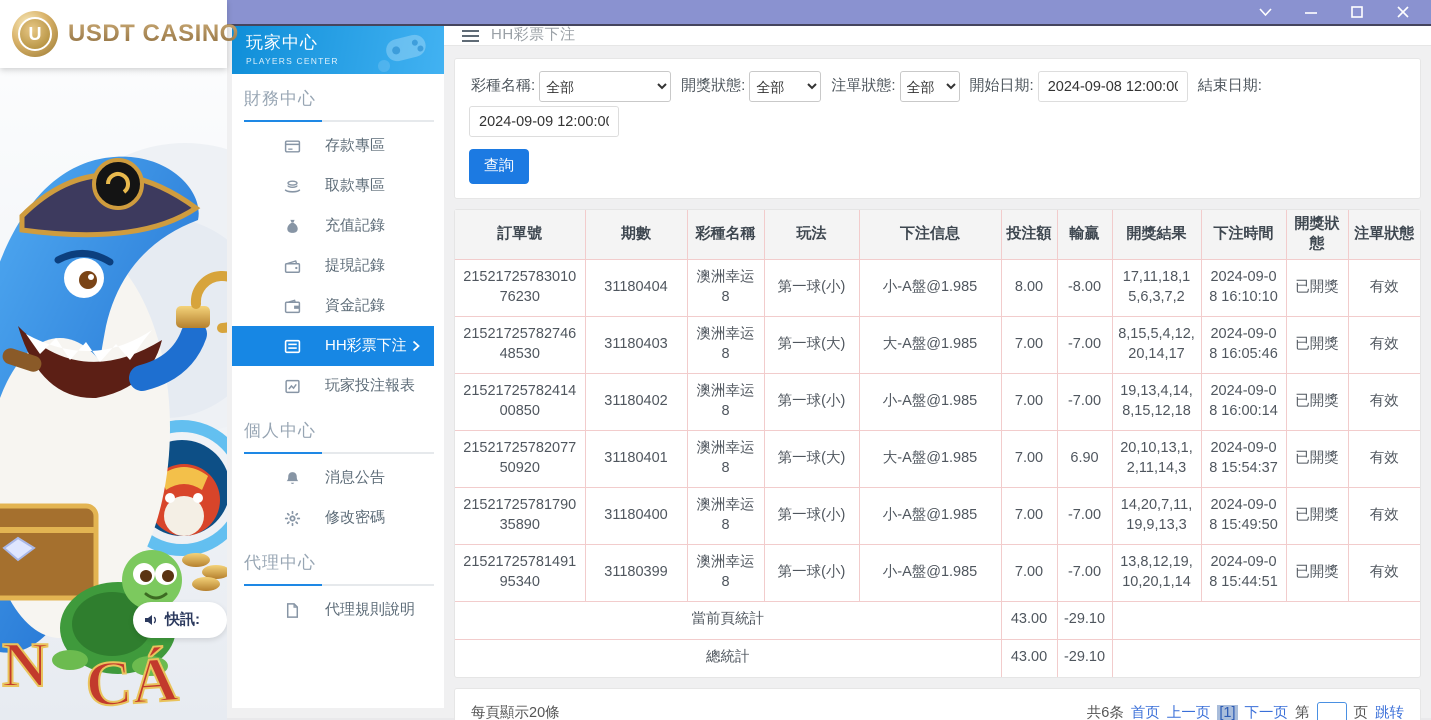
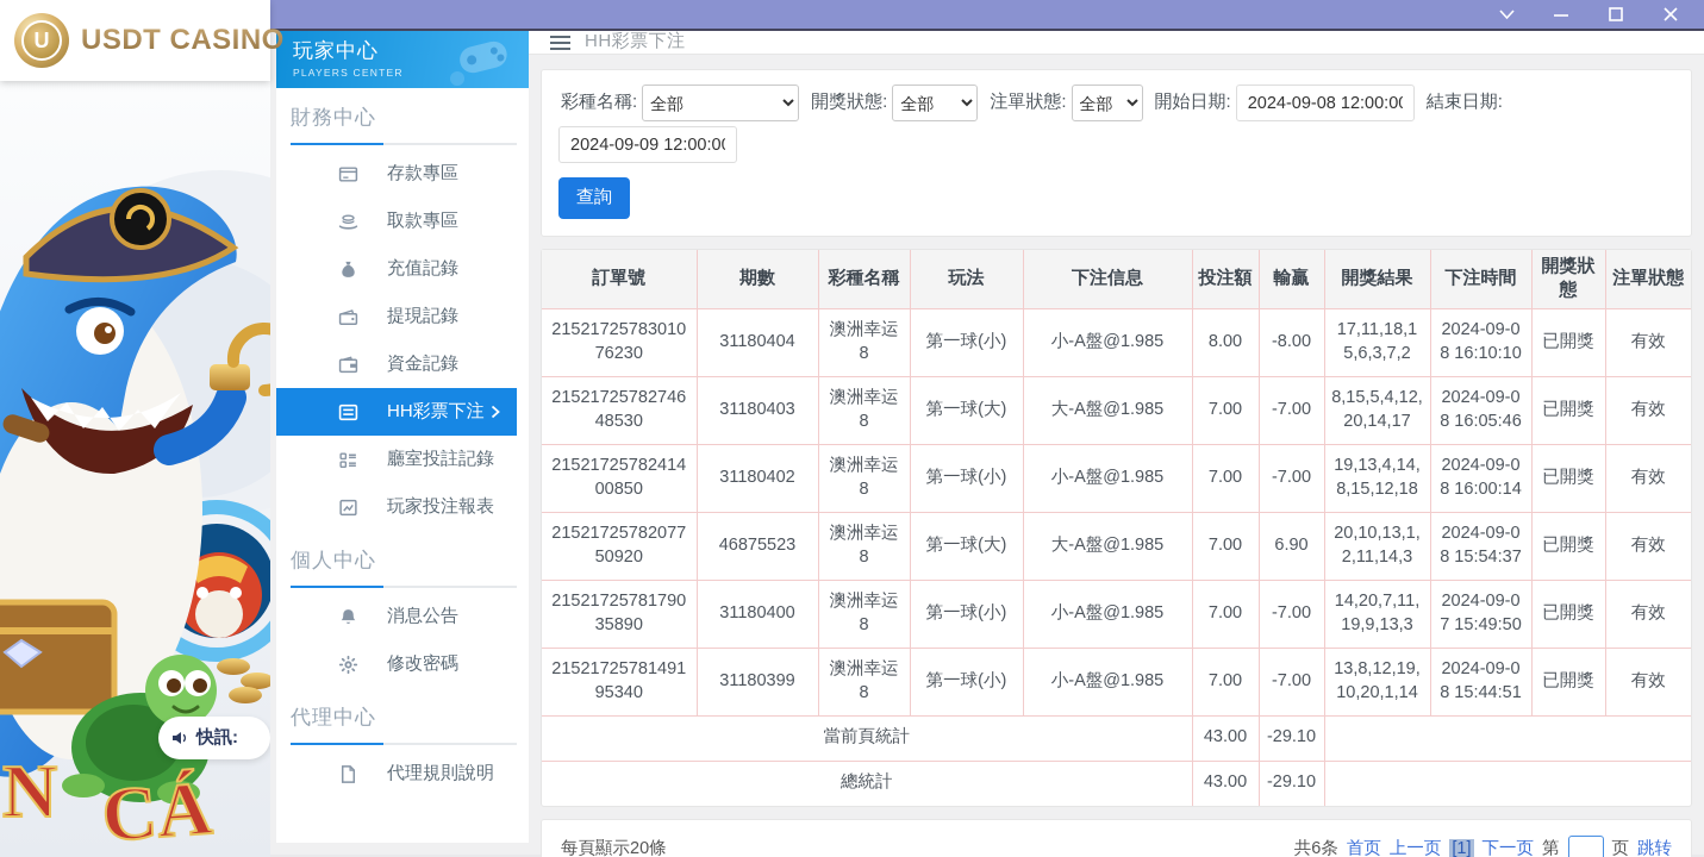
  U
  USDT CASINO
  N
  快訊:
  玩家中心
  PLAYERS CENTER
  財務中心
  存款專區
  取款專區
  充值記錄
  提現記錄
  資金記錄
  HH彩票下注
+ 廳室投註記錄
  玩家投注報表
  個人中心
  消息公告
  修改密碼
  代理中心
  代理規則說明
  HH彩票下注
  彩種名稱:
  全部
  開獎狀態:
  全部
  注單狀態:
  全部
  開始日期:
  2024-09-08 12:00:0
  結束日期:
  2024-09-09 12:00:0
  查詢
  訂單號	期數	彩種名稱	玩法	下注信息	投注額	輸贏	開獎結果	下注時間	開獎狀態	注單狀態
  2152172578301076230	31180404	澳洲幸运8	第一球(小)	小-A盤@1.985	8.00	-8.00	17,11,18,15,6,3,7,2	2024-09-08 16:10:10	已開獎	有效
  2152172578274648530	31180403	澳洲幸运8	第一球(大)	大-A盤@1.985	7.00	-7.00	8,15,5,4,12,20,14,17	2024-09-08 16:05:46	已開獎	有效
  2152172578241400850	31180402	澳洲幸运8	第一球(小)	小-A盤@1.985	7.00	-7.00	19,13,4,14,8,15,12,18	2024-09-08 16:00:14	已開獎	有效
- 2152172578207750920	31180401	澳洲幸运8	第一球(大)	大-A盤@1.985	7.00	6.90	20,10,13,1,2,11,14,3	2024-09-08 15:54:37	已開獎	有效
+ 2152172578207750920	46875523	澳洲幸运8	第一球(大)	大-A盤@1.985	7.00	6.90	20,10,13,1,2,11,14,3	2024-09-08 15:54:37	已開獎	有效
- 2152172578179035890	31180400	澳洲幸运8	第一球(小)	小-A盤@1.985	7.00	-7.00	14,20,7,11,19,9,13,3	2024-09-08 15:49:50	已開獎	有效
+ 2152172578179035890	31180400	澳洲幸运8	第一球(小)	小-A盤@1.985	7.00	-7.00	14,20,7,11,19,9,13,3	2024-09-07 15:49:50	已開獎	有效
  2152172578149195340	31180399	澳洲幸运8	第一球(小)	小-A盤@1.985	7.00	-7.00	13,8,12,19,10,20,1,14	2024-09-08 15:44:51	已開獎	有效
  當前頁統計	43.00	-29.10
  總統計	43.00	-29.10
  每頁顯示20條
  共6条
  首页
  上一页
  [1]
  下一页
  第
  页
  跳转
